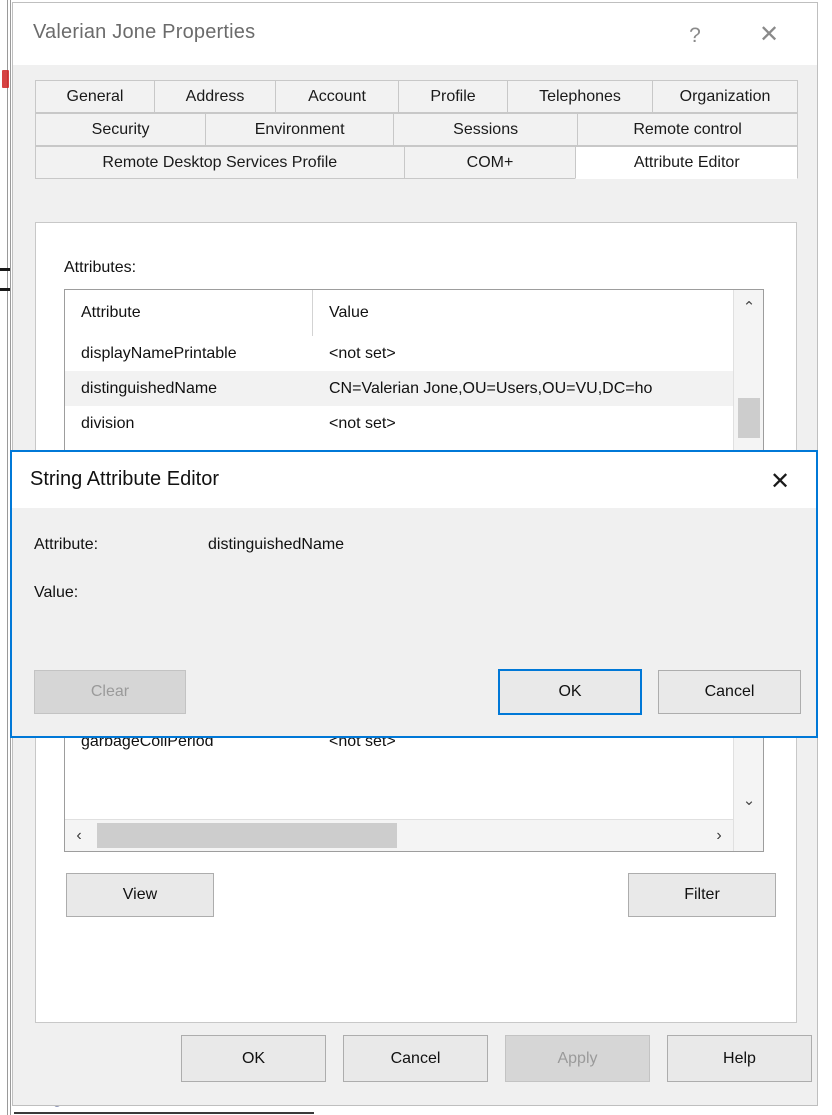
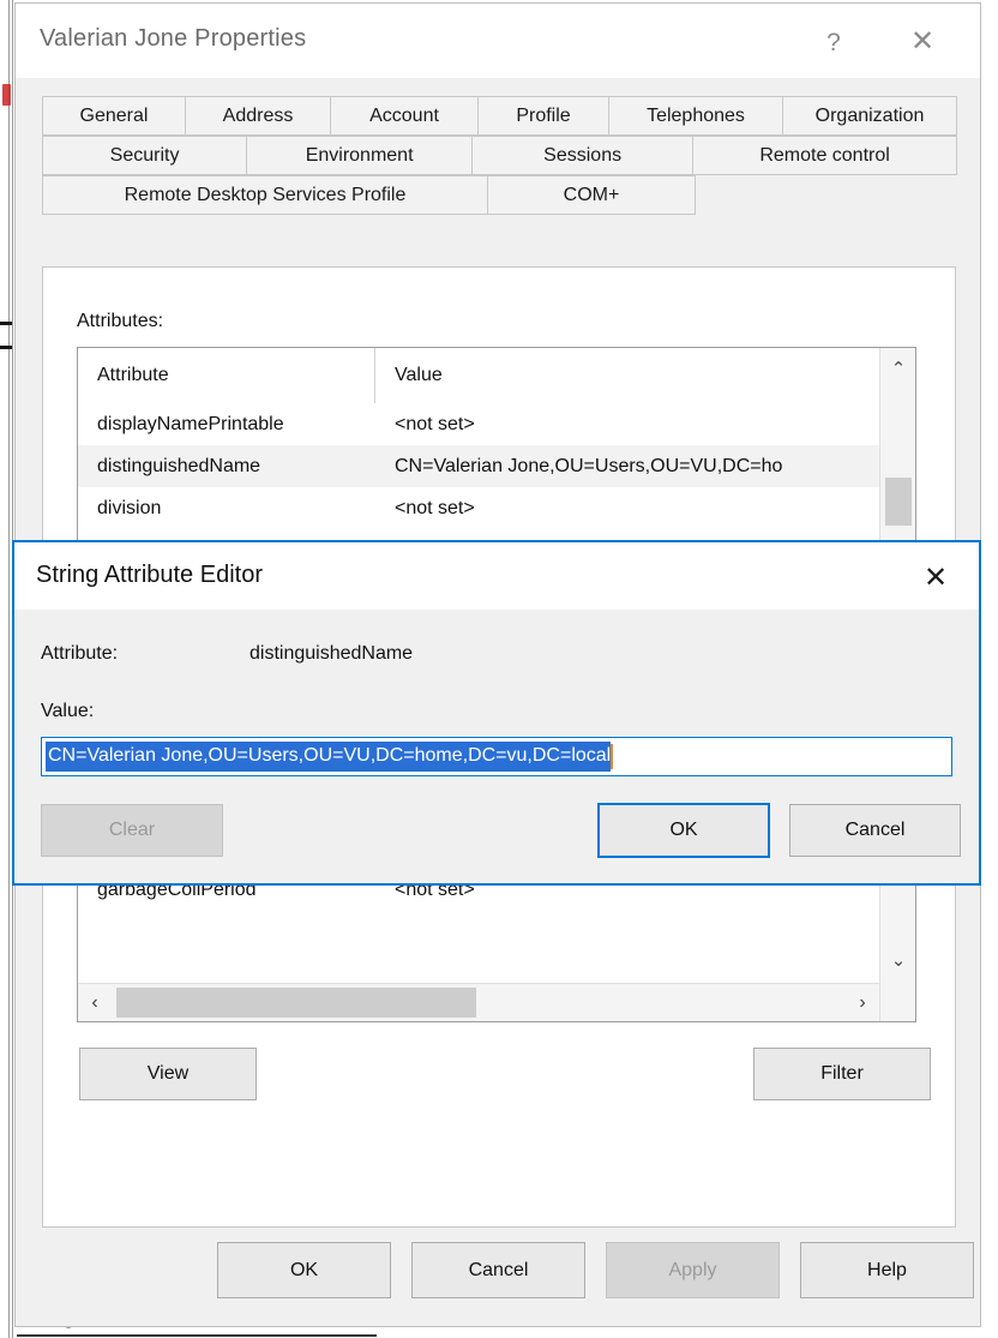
  Valerian Jone Properties
  ?
  ✕
  General
  Address
  Account
  Profile
  Telephones
  Organization
  Security
  Environment
  Sessions
  Remote control
  Remote Desktop Services Profile
  COM+
- Attribute Editor
  Attributes:
  Attribute
  Value
  displayNamePrintable
  <not set>
  distinguishedName
  CN=Valerian Jone,OU=Users,OU=VU,DC=ho
  division
  <not set>
  garbageCollPeriod
  <not set>
  ⌃
  ⌄
  ‹
  ›
  View
  Filter
  OK
  Cancel
  Apply
  Help
  String Attribute Editor
  ✕
  Attribute:
  distinguishedName
  Value:
+ CN=Valerian Jone,OU=Users,OU=VU,DC=home,DC=vu,DC=local
  Clear
  OK
  Cancel
